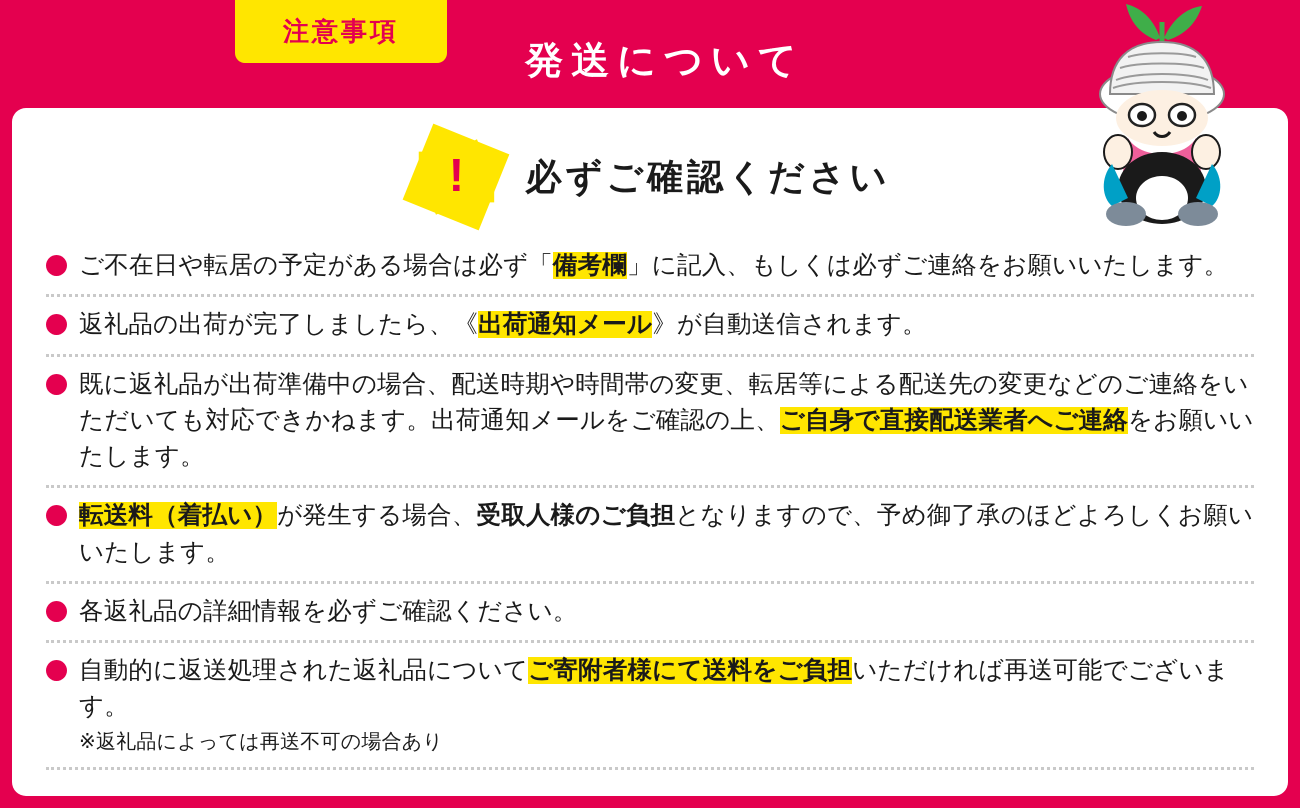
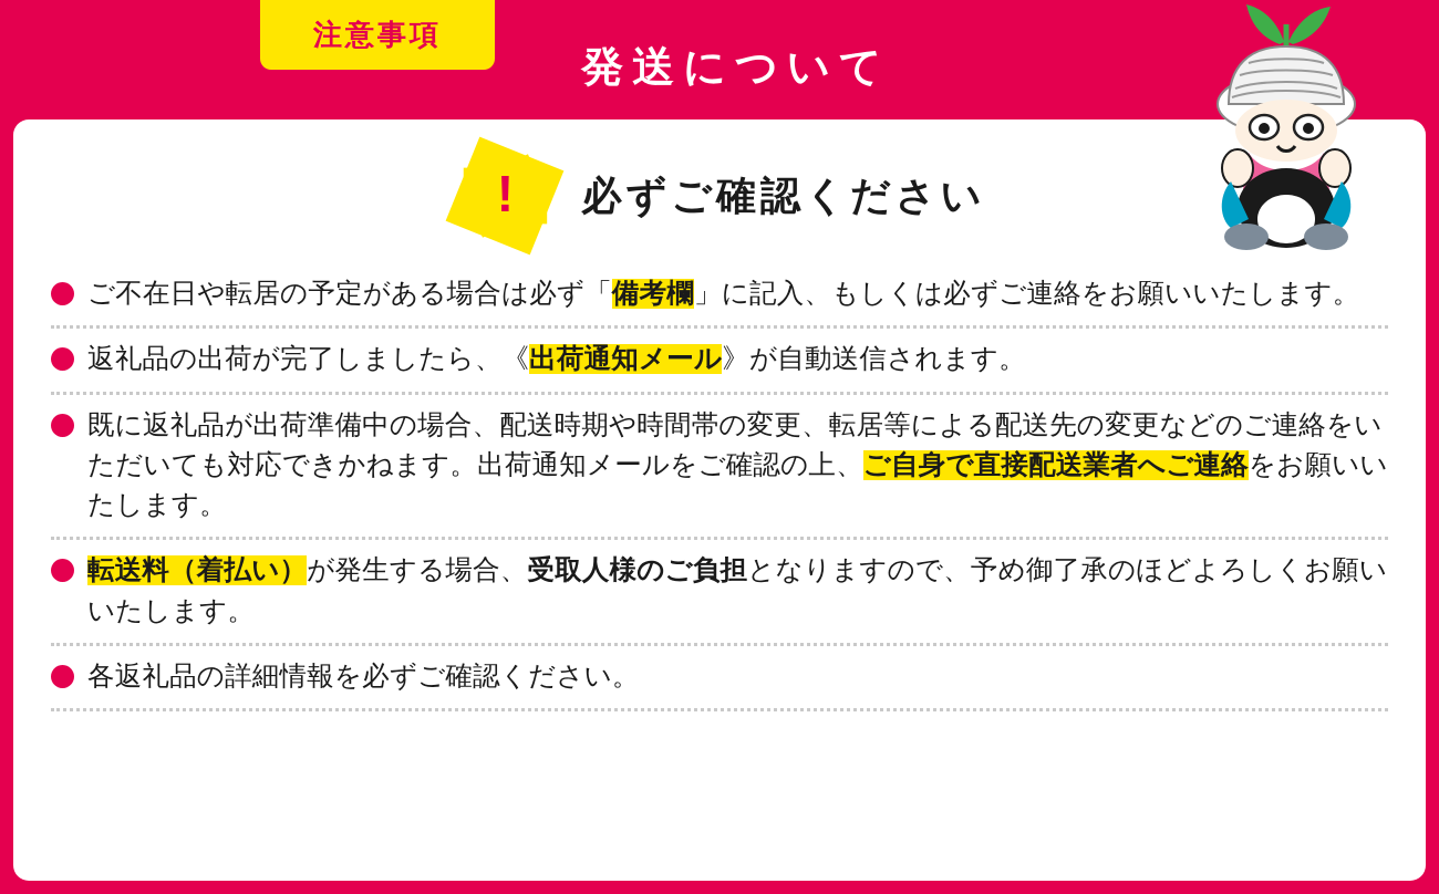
  注意事項
  発送について
  !
  必ずご確認ください
  ご不在日や転居の予定がある場合は必ず「備考欄」に記入、もしくは必ずご連絡をお願いいたします。
  返礼品の出荷が完了しましたら、《出荷通知メール》が自動送信されます。
  既に返礼品が出荷準備中の場合、配送時期や時間帯の変更、転居等による配送先の変更などのご連絡をいただいても対応できかねます。出荷通知メールをご確認の上、ご自身で直接配送業者へご連絡をお願いいたします。
  転送料（着払い）が発生する場合、受取人様のご負担となりますので、予め御了承のほどよろしくお願いいたします。
  各返礼品の詳細情報を必ずご確認ください。
- 自動的に返送処理された返礼品についてご寄附者様にて送料をご負担いただければ再送可能でございます。
- ※返礼品によっては再送不可の場合あり
